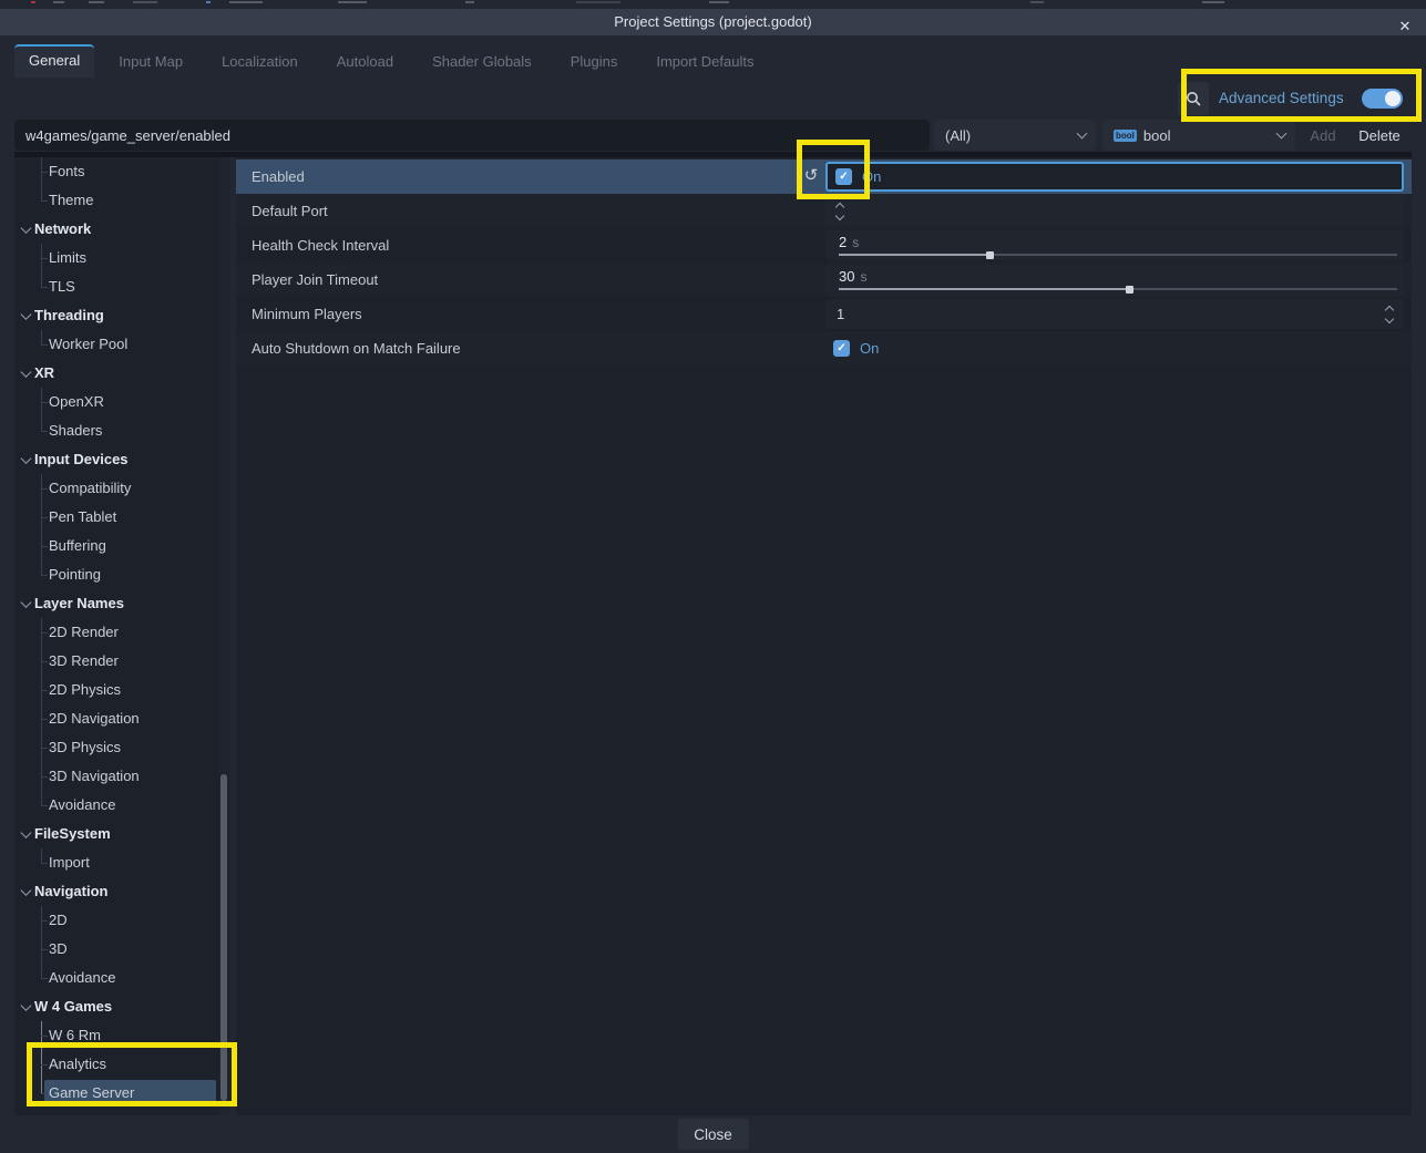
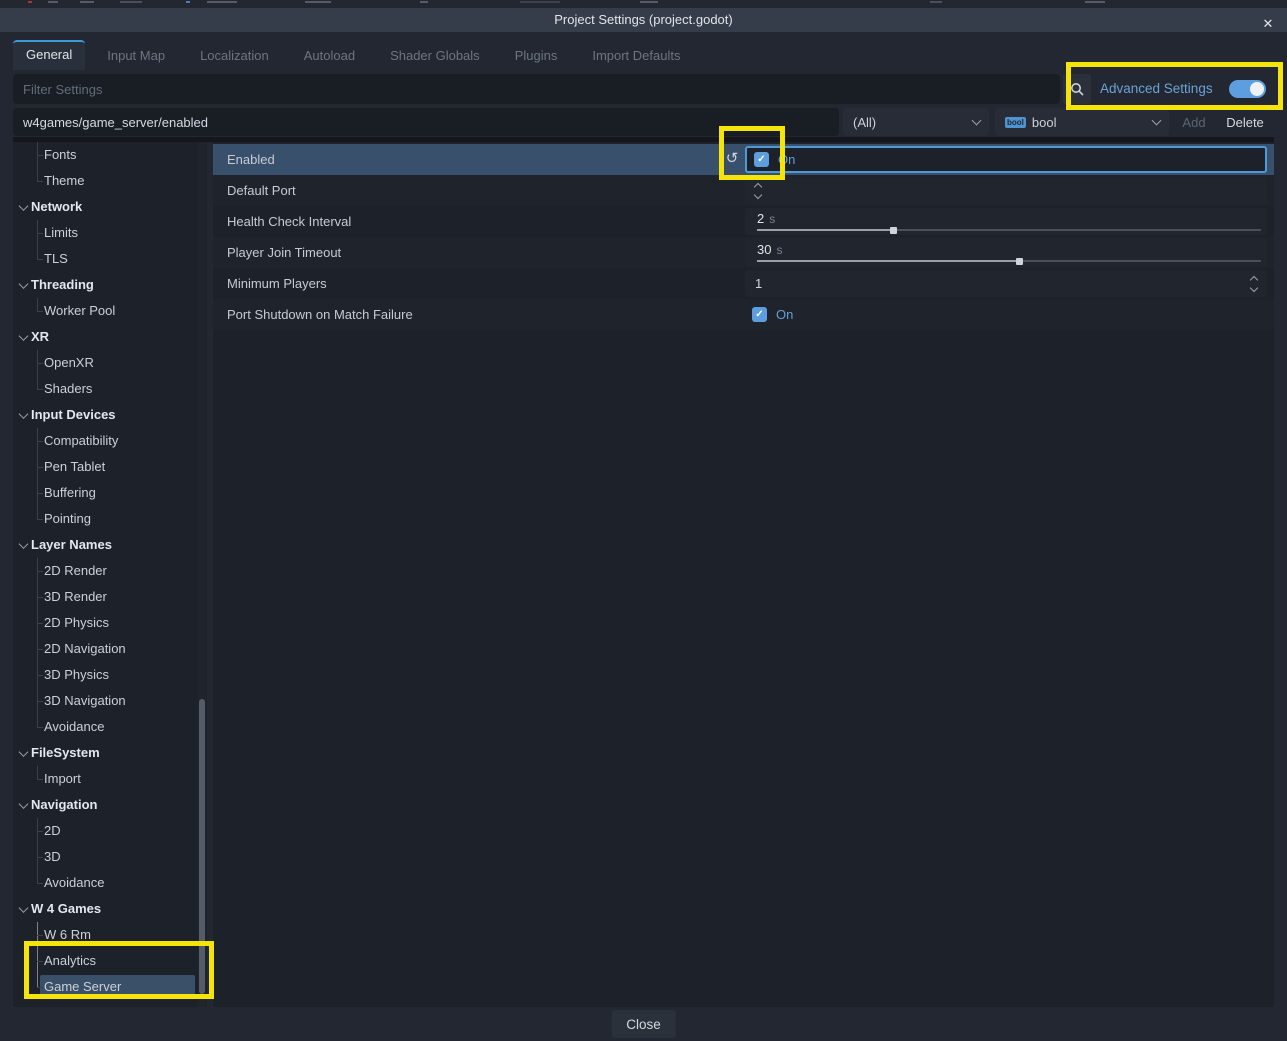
  Project Settings (project.godot)
  ✕
  General
  Input Map
  Localization
  Autoload
  Shader Globals
  Plugins
  Import Defaults
+ Filter Settings
  Advanced Settings
  w4games/game_server/enabled
  (All)
  bool
  bool
  Add
  Delete
  Fonts
  Theme
  Network
  Limits
  TLS
  Threading
  Worker Pool
  XR
  OpenXR
  Shaders
  Input Devices
  Compatibility
  Pen Tablet
  Buffering
  Pointing
  Layer Names
  2D Render
  3D Render
  2D Physics
  2D Navigation
  3D Physics
  3D Navigation
  Avoidance
  FileSystem
  Import
  Navigation
  2D
  3D
  Avoidance
  W 4 Games
  W 6 Rm
  Analytics
  Game Server
  Enabled
  ↺
  ✓
  On
  Default Port
  Health Check Interval
  2 s
  Player Join Timeout
  30 s
  Minimum Players
  1
- Auto Shutdown on Match Failure
+ Port Shutdown on Match Failure
  ✓
  On
  Close
